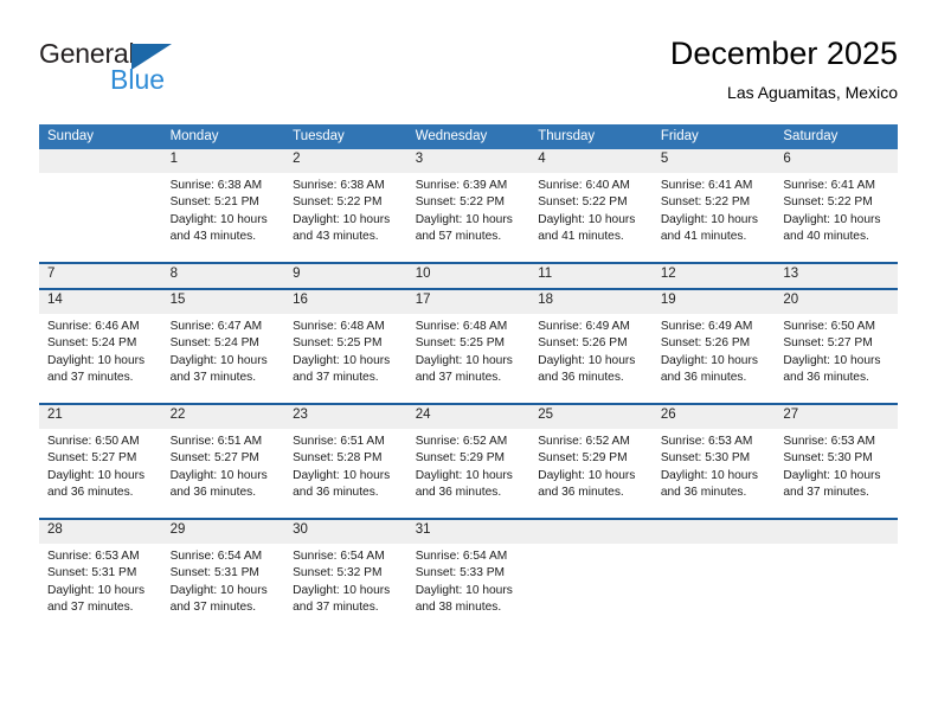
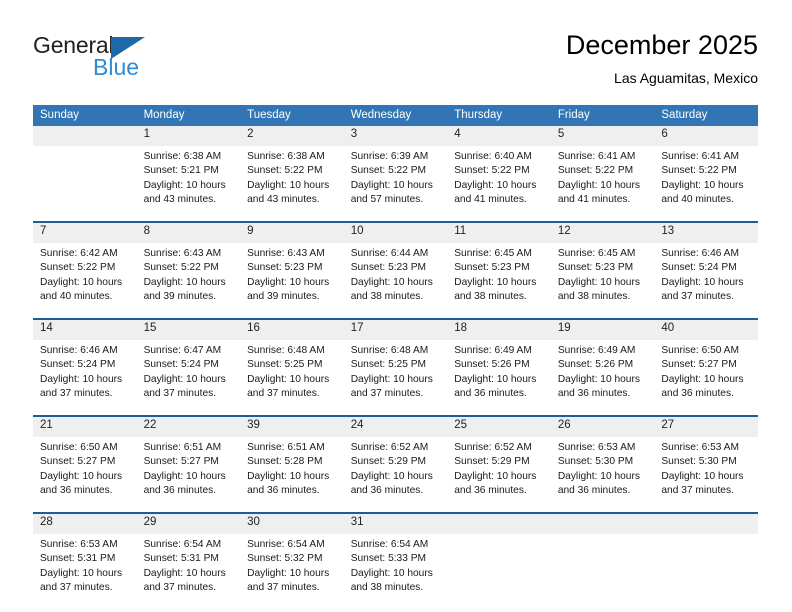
  General
  Blue
  December 2025
  Las Aguamitas, Mexico
  Sunday	Monday	Tuesday	Wednesday	Thursday	Friday	Saturday
  	1	2	3	4	5	6
  	Sunrise: 6:38 AMSunset: 5:21 PMDaylight: 10 hoursand 43 minutes.	Sunrise: 6:38 AMSunset: 5:22 PMDaylight: 10 hoursand 43 minutes.	Sunrise: 6:39 AMSunset: 5:22 PMDaylight: 10 hoursand 57 minutes.	Sunrise: 6:40 AMSunset: 5:22 PMDaylight: 10 hoursand 41 minutes.	Sunrise: 6:41 AMSunset: 5:22 PMDaylight: 10 hoursand 41 minutes.	Sunrise: 6:41 AMSunset: 5:22 PMDaylight: 10 hoursand 40 minutes.
  7	8	9	10	11	12	13
+ Sunrise: 6:42 AMSunset: 5:22 PMDaylight: 10 hoursand 40 minutes.	Sunrise: 6:43 AMSunset: 5:22 PMDaylight: 10 hoursand 39 minutes.	Sunrise: 6:43 AMSunset: 5:23 PMDaylight: 10 hoursand 39 minutes.	Sunrise: 6:44 AMSunset: 5:23 PMDaylight: 10 hoursand 38 minutes.	Sunrise: 6:45 AMSunset: 5:23 PMDaylight: 10 hoursand 38 minutes.	Sunrise: 6:45 AMSunset: 5:23 PMDaylight: 10 hoursand 38 minutes.	Sunrise: 6:46 AMSunset: 5:24 PMDaylight: 10 hoursand 37 minutes.
- 14	15	16	17	18	19	20
+ 14	15	16	17	18	19	40
  Sunrise: 6:46 AMSunset: 5:24 PMDaylight: 10 hoursand 37 minutes.	Sunrise: 6:47 AMSunset: 5:24 PMDaylight: 10 hoursand 37 minutes.	Sunrise: 6:48 AMSunset: 5:25 PMDaylight: 10 hoursand 37 minutes.	Sunrise: 6:48 AMSunset: 5:25 PMDaylight: 10 hoursand 37 minutes.	Sunrise: 6:49 AMSunset: 5:26 PMDaylight: 10 hoursand 36 minutes.	Sunrise: 6:49 AMSunset: 5:26 PMDaylight: 10 hoursand 36 minutes.	Sunrise: 6:50 AMSunset: 5:27 PMDaylight: 10 hoursand 36 minutes.
- 21	22	23	24	25	26	27
+ 21	22	39	24	25	26	27
  Sunrise: 6:50 AMSunset: 5:27 PMDaylight: 10 hoursand 36 minutes.	Sunrise: 6:51 AMSunset: 5:27 PMDaylight: 10 hoursand 36 minutes.	Sunrise: 6:51 AMSunset: 5:28 PMDaylight: 10 hoursand 36 minutes.	Sunrise: 6:52 AMSunset: 5:29 PMDaylight: 10 hoursand 36 minutes.	Sunrise: 6:52 AMSunset: 5:29 PMDaylight: 10 hoursand 36 minutes.	Sunrise: 6:53 AMSunset: 5:30 PMDaylight: 10 hoursand 36 minutes.	Sunrise: 6:53 AMSunset: 5:30 PMDaylight: 10 hoursand 37 minutes.
  28	29	30	31
  Sunrise: 6:53 AMSunset: 5:31 PMDaylight: 10 hoursand 37 minutes.	Sunrise: 6:54 AMSunset: 5:31 PMDaylight: 10 hoursand 37 minutes.	Sunrise: 6:54 AMSunset: 5:32 PMDaylight: 10 hoursand 37 minutes.	Sunrise: 6:54 AMSunset: 5:33 PMDaylight: 10 hoursand 38 minutes.
